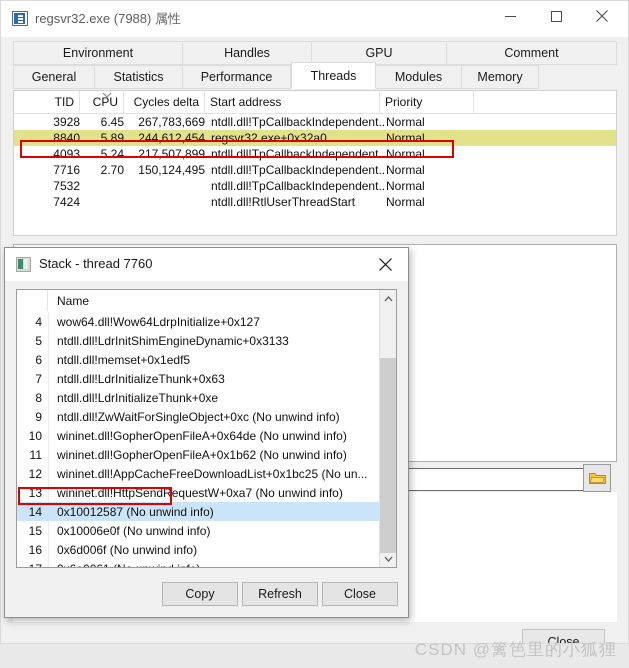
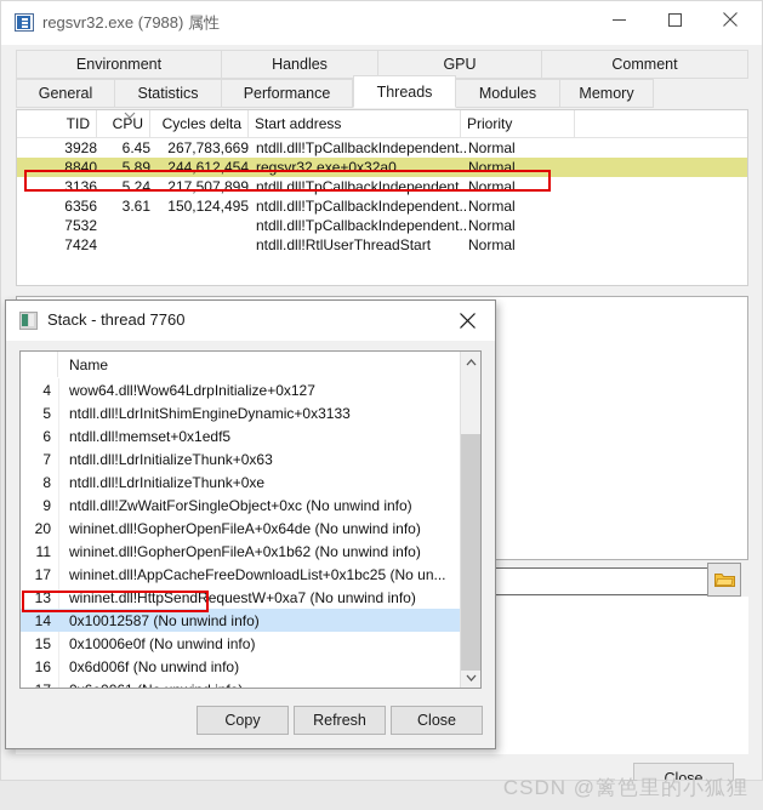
  regsvr32.exe (7988) 属性
  Environment
  Handles
  GPU
  Comment
  General
  Statistics
  Performance
  Threads
  Modules
  Memory
  TID
  CPU
  Cycles delta
  Start address
  Priority
  3928
  6.45
  267,783,669
  ntdll.dll!TpCallbackIndependent..
  Normal
  8840
  5.89
  244,612,454
  regsvr32.exe+0x32a0
  Normal
- 4093
+ 3136
  5.24
  217,507,899
  ntdll.dll!TpCallbackIndependent..
  Normal
- 7716
+ 6356
- 2.70
+ 3.61
  150,124,495
  ntdll.dll!TpCallbackIndependent..
  Normal
  7532
  ntdll.dll!TpCallbackIndependent..
  Normal
  7424
  ntdll.dll!RtlUserThreadStart
  Normal
  Close
  Stack - thread 7760
  Name
  4
  wow64.dll!Wow64LdrpInitialize+0x127
  5
  ntdll.dll!LdrInitShimEngineDynamic+0x3133
  6
  ntdll.dll!memset+0x1edf5
  7
  ntdll.dll!LdrInitializeThunk+0x63
  8
  ntdll.dll!LdrInitializeThunk+0xe
  9
  ntdll.dll!ZwWaitForSingleObject+0xc (No unwind info)
- 10
+ 20
  wininet.dll!GopherOpenFileA+0x64de (No unwind info)
  11
  wininet.dll!GopherOpenFileA+0x1b62 (No unwind info)
- 12
+ 17
  wininet.dll!AppCacheFreeDownloadList+0x1bc25 (No un...
  13
  wininet.dll!HttpSendRequestW+0xa7 (No unwind info)
  14
  0x10012587 (No unwind info)
  15
  0x10006e0f (No unwind info)
  16
  0x6d006f (No unwind info)
  Copy
  Refresh
  Close
  CSDN @篱笆里的小狐狸
